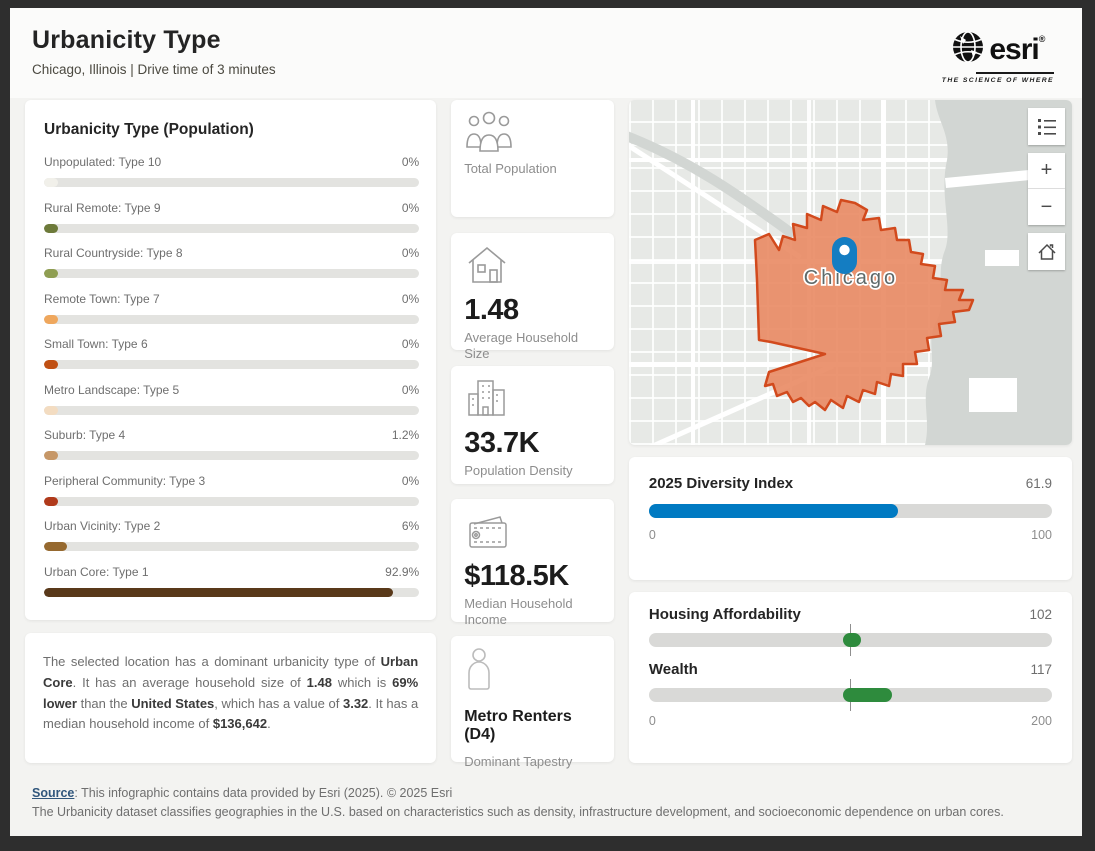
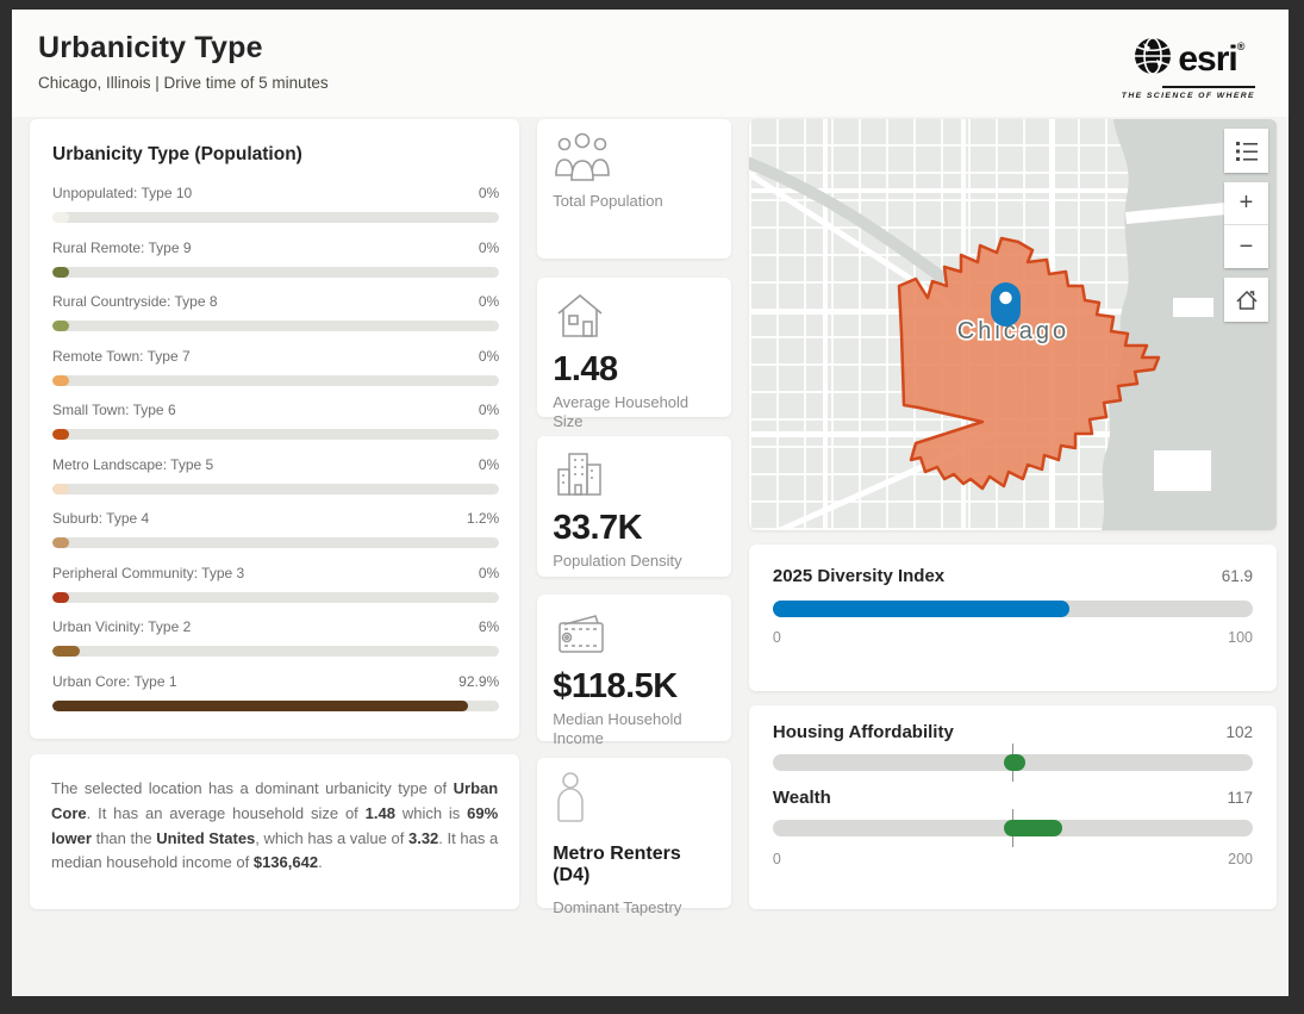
  Urbanicity Type
- Chicago, Illinois | Drive time of 3 minutes
+ Chicago, Illinois | Drive time of 5 minutes
  esri®
  Urbanicity Type (Population)
  Unpopulated: Type 10
  0%
  Rural Remote: Type 9
  0%
  Rural Countryside: Type 8
  0%
  Remote Town: Type 7
  0%
  Small Town: Type 6
  0%
  Metro Landscape: Type 5
  0%
  Suburb: Type 4
  1.2%
  Peripheral Community: Type 3
  0%
  Urban Vicinity: Type 2
  6%
  Urban Core: Type 1
  92.9%
  The selected location has a dominant urbanicity type of Urban Core. It has an average household size of 1.48 which is 69% lower than the United States, which has a value of 3.32. It has a median household income of $136,642.
  Total Population
  1.48
  Average Household Size
  33.7K
  Population Density
  $118.5K
  Median Household Income
  Metro Renters (D4)
  Dominant Tapestry
  Chicago
  +
  −
  2025 Diversity Index
  61.9
  0
  100
  Housing Affordability
  102
  Wealth
  117
  0
  200
- Source: This infographic contains data provided by Esri (2025). © 2025 Esri
- The Urbanicity dataset classifies geographies in the U.S. based on characteristics such as density, infrastructure development, and socioeconomic dependence on urban cores.
